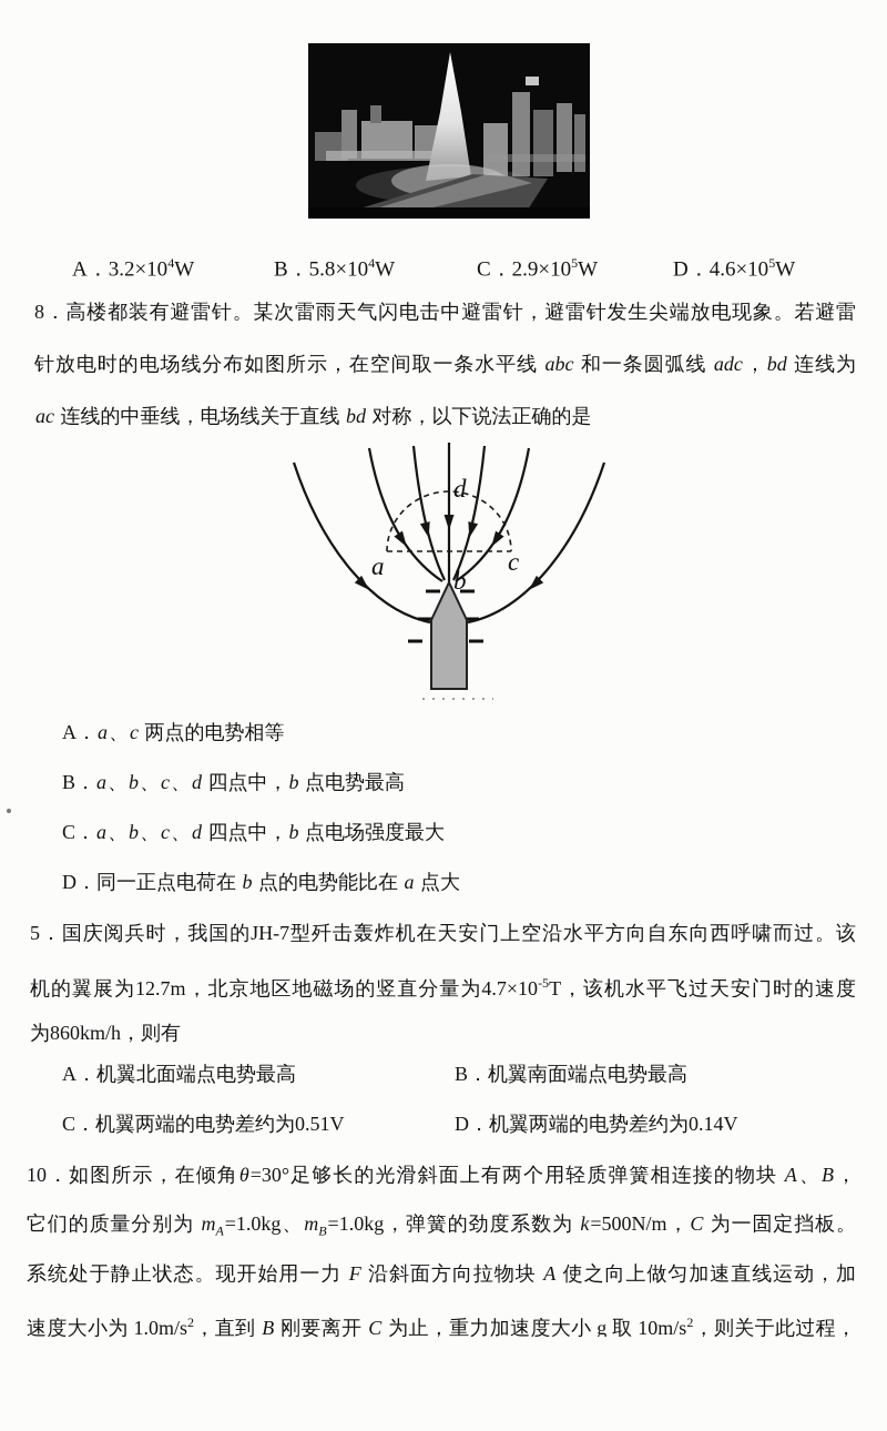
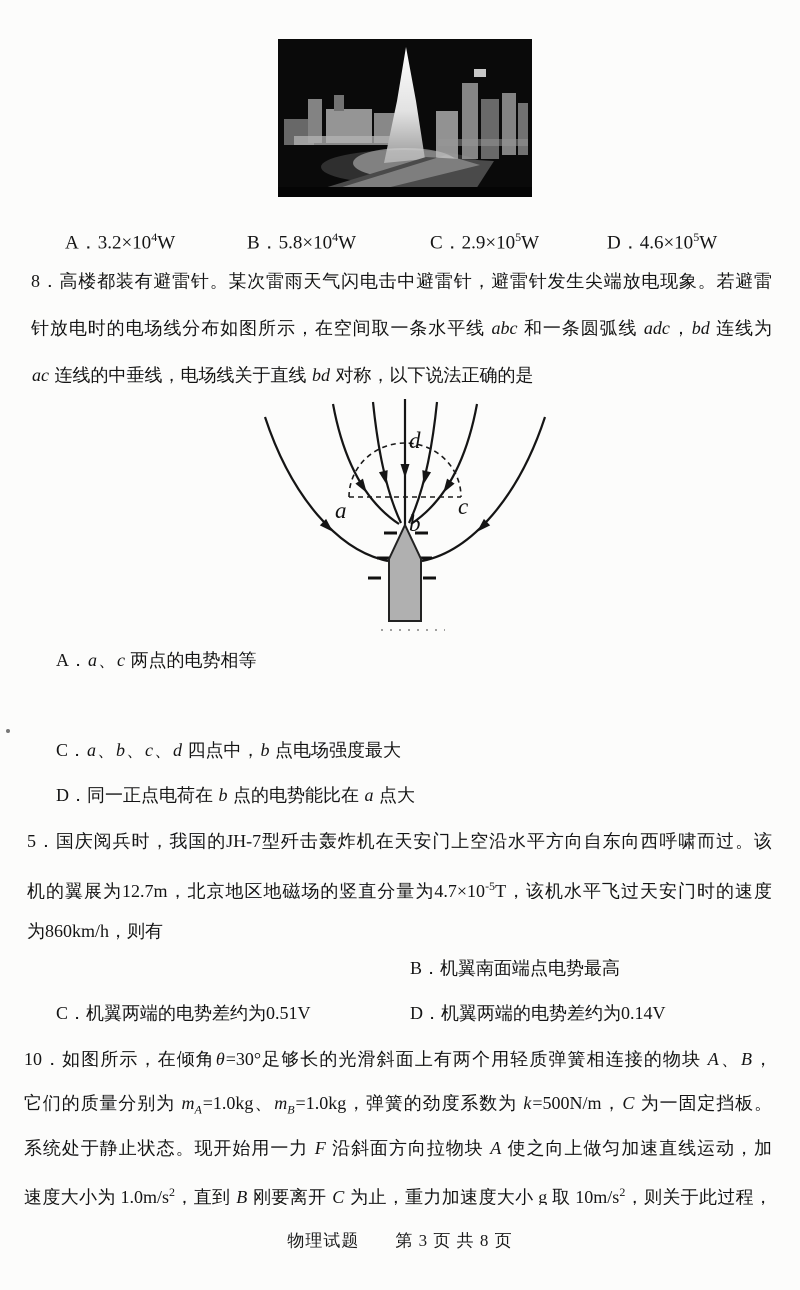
  A．3.2×104W
  B．5.8×104W
  C．2.9×105W
  D．4.6×105W
  8．高楼都装有避雷针。某次雷雨天气闪电击中避雷针，避雷针发生尖端放电现象。若避雷
  针放电时的电场线分布如图所示，在空间取一条水平线 abc 和一条圆弧线 adc，bd 连线为
  ac 连线的中垂线，电场线关于直线 bd 对称，以下说法正确的是
  a
  b
  c
  d
  A．a、c 两点的电势相等
- B．a、b、c、d 四点中，b 点电势最高
  C．a、b、c、d 四点中，b 点电场强度最大
  D．同一正点电荷在 b 点的电势能比在 a 点大
  5．国庆阅兵时，我国的JH-7型歼击轰炸机在天安门上空沿水平方向自东向西呼啸而过。该
  机的翼展为12.7m，北京地区地磁场的竖直分量为4.7×10-5T，该机水平飞过天安门时的速度
  为860km/h，则有
- A．机翼北面端点电势最高
  B．机翼南面端点电势最高
  C．机翼两端的电势差约为0.51V
  D．机翼两端的电势差约为0.14V
  10．如图所示，在倾角θ=30°足够长的光滑斜面上有两个用轻质弹簧相连接的物块 A、B，
  它们的质量分别为 mA=1.0kg、mB=1.0kg，弹簧的劲度系数为 k=500N/m，C 为一固定挡板。
  系统处于静止状态。现开始用一力 F 沿斜面方向拉物块 A 使之向上做匀加速直线运动，加
  速度大小为 1.0m/s2，直到 B 刚要离开 C 为止，重力加速度大小 g 取 10m/s2，则关于此过程，
+ 物理试题 第 3 页 共 8 页
